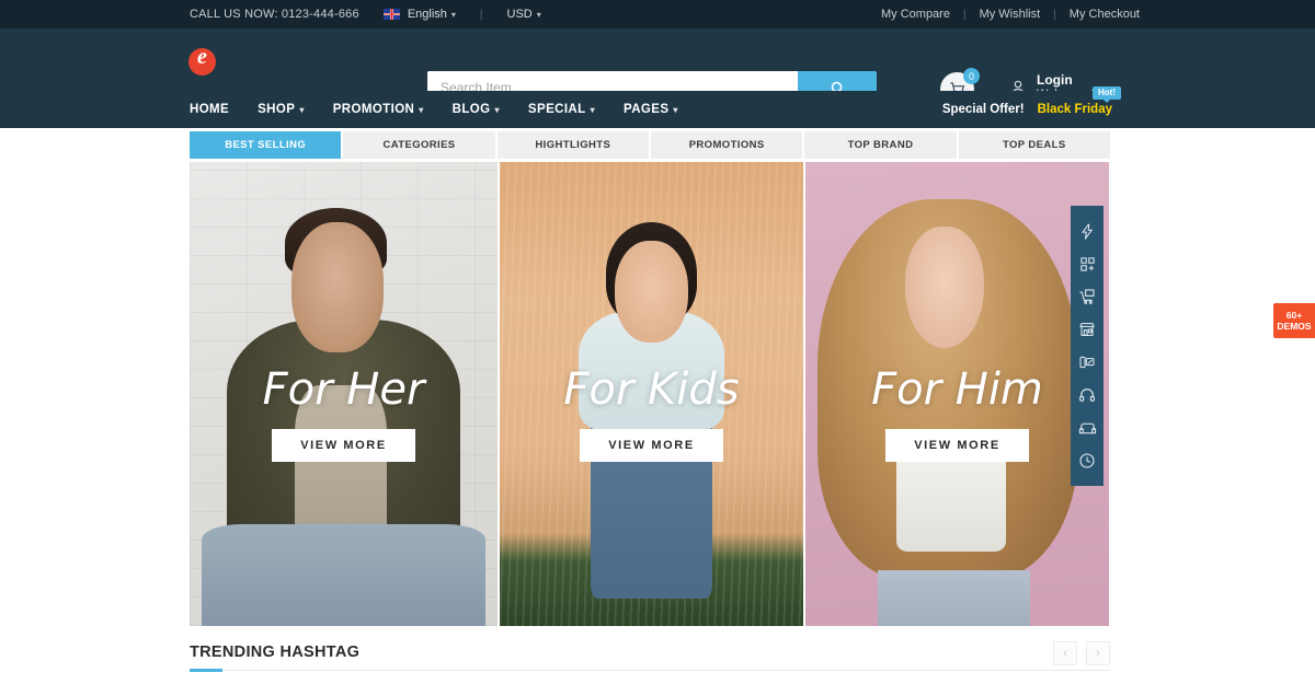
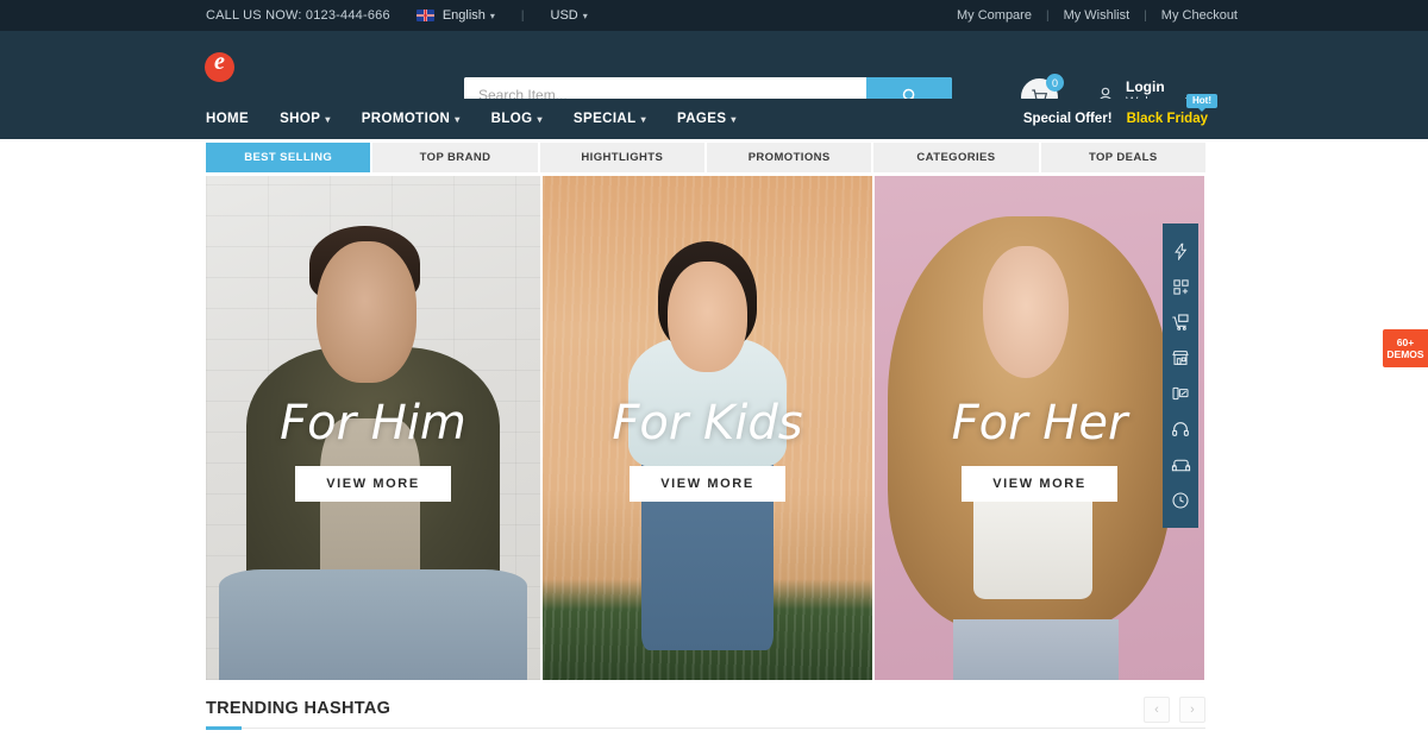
  CALL US NOW: 0123-444-666
  English
  ▾
  |
  USD
  ▾
  My Compare
  |
  My Wishlist
  |
  My Checkout
  Search Item...
  0
  Login
  HOME
  SHOP
  ▾
  PROMOTION
  ▾
  BLOG
  ▾
  SPECIAL
  ▾
  PAGES
  ▾
  Special Offer!
  Black Friday
  Hot!
  BEST SELLING
- CATEGORIES
+ TOP BRAND
  HIGHTLIGHTS
  PROMOTIONS
- TOP BRAND
+ CATEGORIES
  TOP DEALS
- For Her
+ For Him
  VIEW MORE
  For Kids
  VIEW MORE
- For Him
+ For Her
  VIEW MORE
  60+
  DEMOS
  TRENDING HASHTAG
  ‹
  ›
